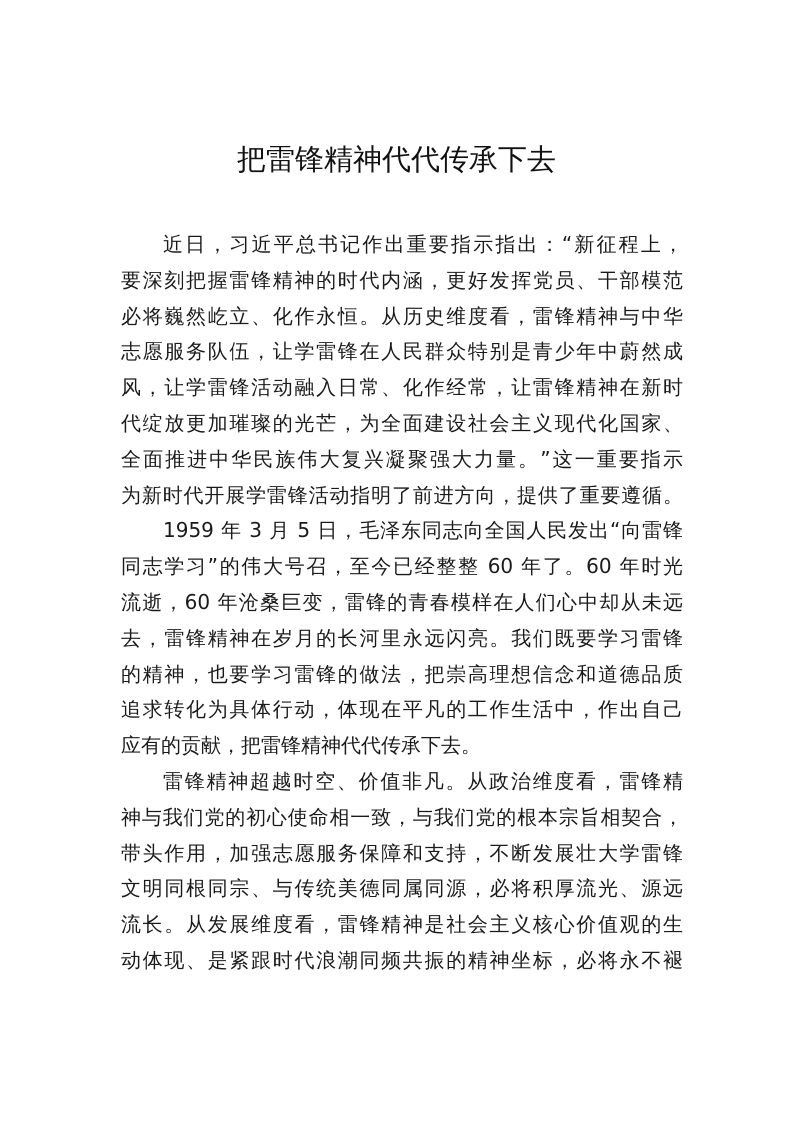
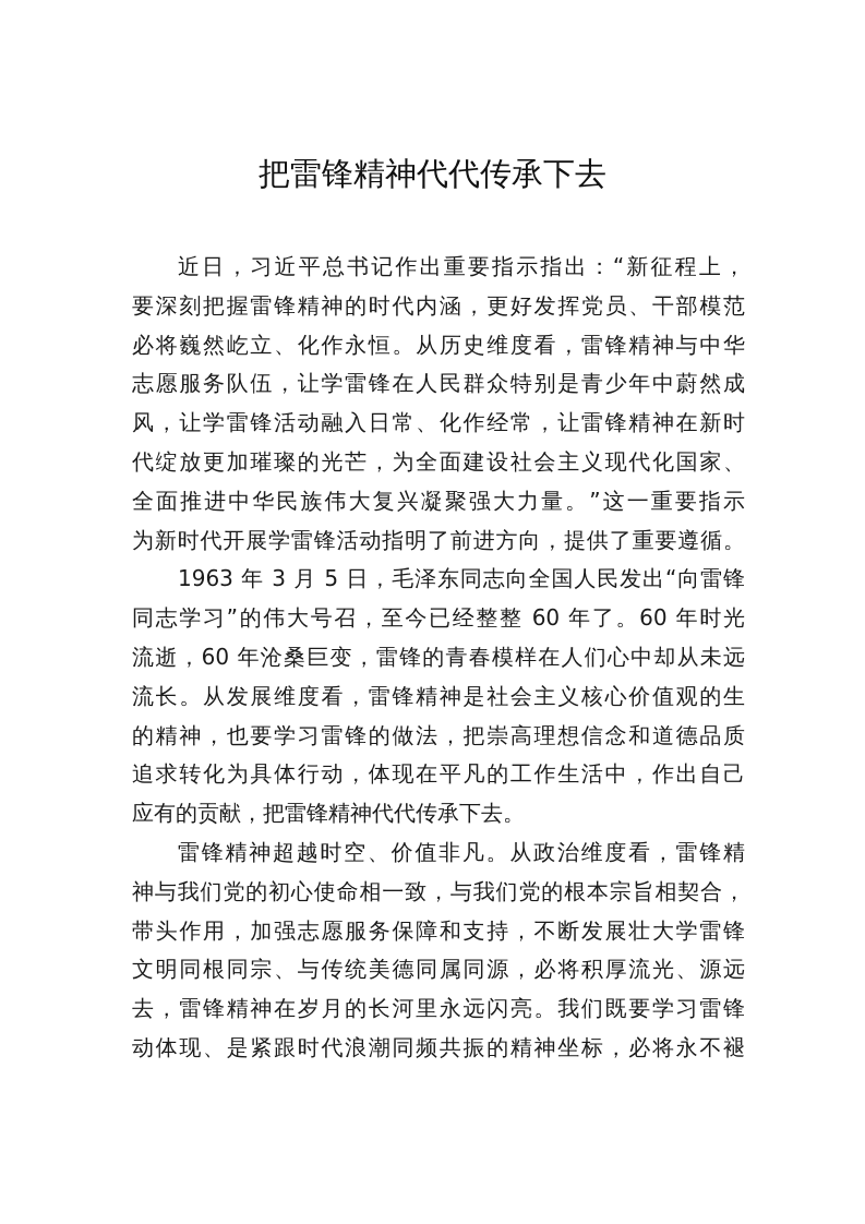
  把雷锋精神代代传承下去
  近日，习近平总书记作出重要指示指出：“新征程上，
  要深刻把握雷锋精神的时代内涵，更好发挥党员、干部模范
  必将巍然屹立、化作永恒。从历史维度看，雷锋精神与中华
  志愿服务队伍，让学雷锋在人民群众特别是青少年中蔚然成
  风，让学雷锋活动融入日常、化作经常，让雷锋精神在新时
  代绽放更加璀璨的光芒，为全面建设社会主义现代化国家、
  全面推进中华民族伟大复兴凝聚强大力量。”这一重要指示
  为新时代开展学雷锋活动指明了前进方向，提供了重要遵循。
- 1959 年 3 月 5 日，毛泽东同志向全国人民发出“向雷锋
+ 1963 年 3 月 5 日，毛泽东同志向全国人民发出“向雷锋
  同志学习”的伟大号召，至今已经整整 60 年了。60 年时光
  流逝，60 年沧桑巨变，雷锋的青春模样在人们心中却从未远
- 去，雷锋精神在岁月的长河里永远闪亮。我们既要学习雷锋
+ 流长。从发展维度看，雷锋精神是社会主义核心价值观的生
  的精神，也要学习雷锋的做法，把崇高理想信念和道德品质
  追求转化为具体行动，体现在平凡的工作生活中，作出自己
  应有的贡献，把雷锋精神代代传承下去。
  雷锋精神超越时空、价值非凡。从政治维度看，雷锋精
  神与我们党的初心使命相一致，与我们党的根本宗旨相契合，
  带头作用，加强志愿服务保障和支持，不断发展壮大学雷锋
  文明同根同宗、与传统美德同属同源，必将积厚流光、源远
- 流长。从发展维度看，雷锋精神是社会主义核心价值观的生
+ 去，雷锋精神在岁月的长河里永远闪亮。我们既要学习雷锋
  动体现、是紧跟时代浪潮同频共振的精神坐标，必将永不褪
